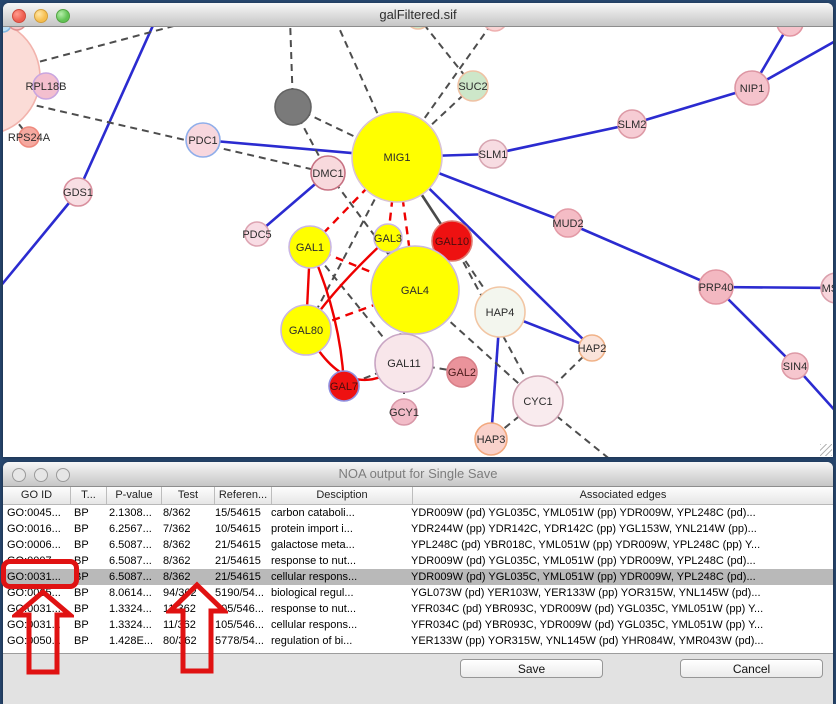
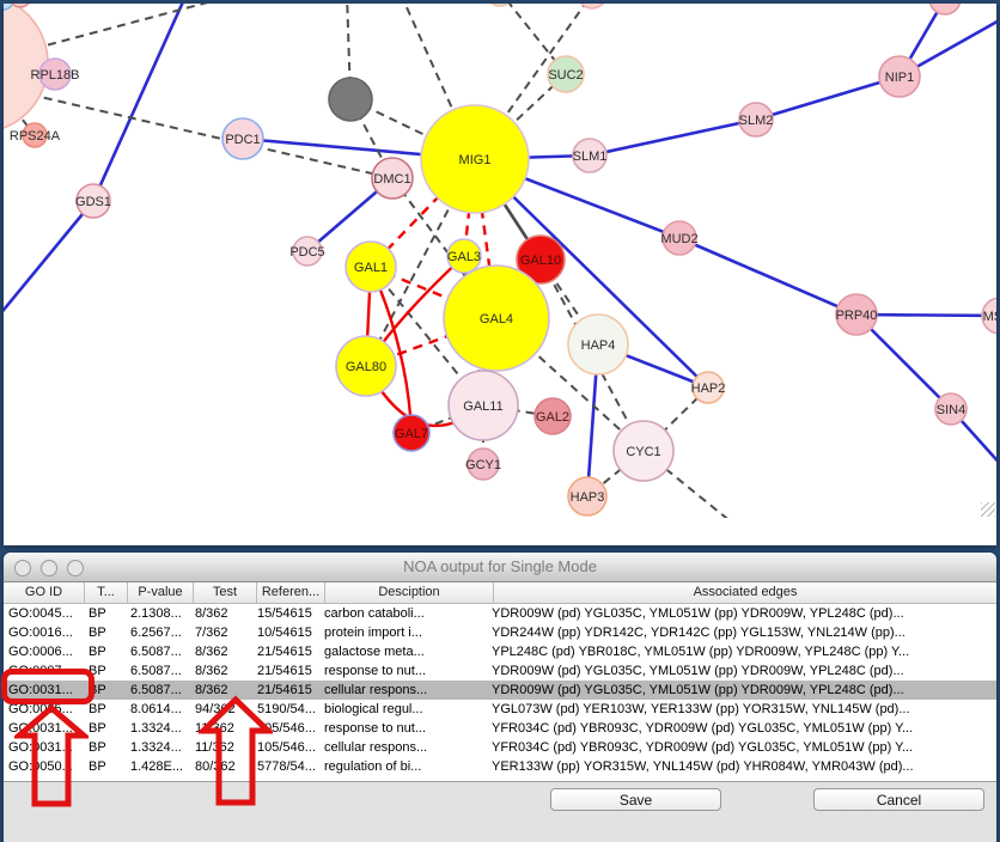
- galFiltered.sif
  RPL18B
  RPS24A
  GDS1
  PDC1
  DMC1
  MIG1
  SUC2
  SLM1
  SLM2
  NIP1
  MUD2
  PRP40
  SIN4
  HAP4
  HAP2
  CYC1
  HAP3
  PDC5
  GAL1
  GAL3
  GAL10
  GAL4
  GAL80
  GAL11
  GAL2
  GAL7
  GCY1
- NOA output for Single Save
+ NOA output for Single Mode
  GO ID
  T...
  P-value
  Test
  Referen...
  Desciption
  Associated edges
  GO:0045...
  BP
  2.1308...
  8/362
  15/54615
  carbon cataboli...
  YDR009W (pd) YGL035C, YML051W (pp) YDR009W, YPL248C (pd)...
  GO:0016...
  BP
  6.2567...
  7/362
  10/54615
  protein import i...
  YDR244W (pp) YDR142C, YDR142C (pp) YGL153W, YNL214W (pp)...
  GO:0006...
  BP
  6.5087...
  8/362
  21/54615
  galactose meta...
  YPL248C (pd) YBR018C, YML051W (pp) YDR009W, YPL248C (pp) Y...
  GO:0007...
  BP
  6.5087...
  8/362
  21/54615
  response to nut...
  YDR009W (pd) YGL035C, YML051W (pp) YDR009W, YPL248C (pd)...
  GO:0031...
  BP
  6.5087...
  8/362
  21/54615
  cellular respons...
  YDR009W (pd) YGL035C, YML051W (pp) YDR009W, YPL248C (pd)...
  GO:005...
  BP
  8.0614...
  94/32
  5190/54...
  biological regul...
  YGL073W (pd) YER103W, YER133W (pp) YOR315W, YNL145W (pd)...
  G0031..
  BP
  1.3324...
  5/546...
  response to nut...
  YFR034C (pd) YBR093C, YDR009W (pd) YGL035C, YML051W (pp) Y...
  GO:031.
  BP
  1.3324...
  11/62
  105/546...
  cellular respons...
  YFR034C (pd) YBR093C, YDR009W (pd) YGL035C, YML051W (pp) Y...
  GO:050.
  BP
  1.428E...
  80/62
  5778/54...
  regulation of bi...
  YER133W (pp) YOR315W, YNL145W (pd) YHR084W, YMR043W (pd)...
  Save
  Cancel
